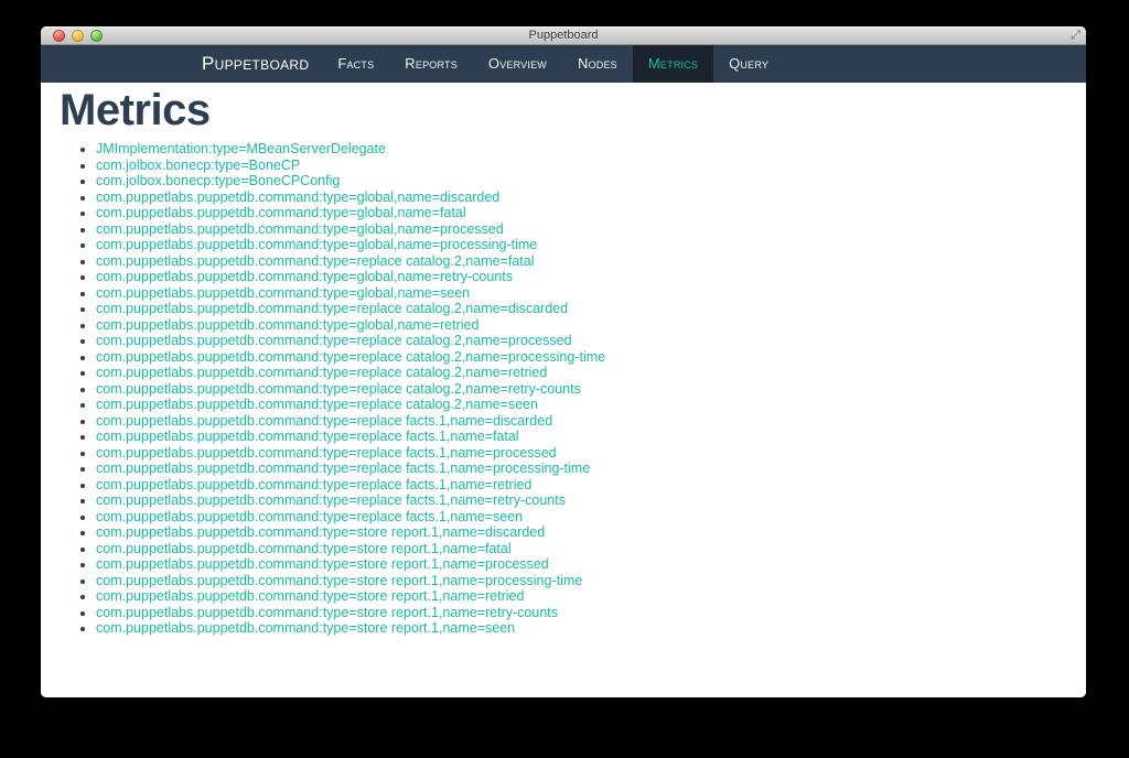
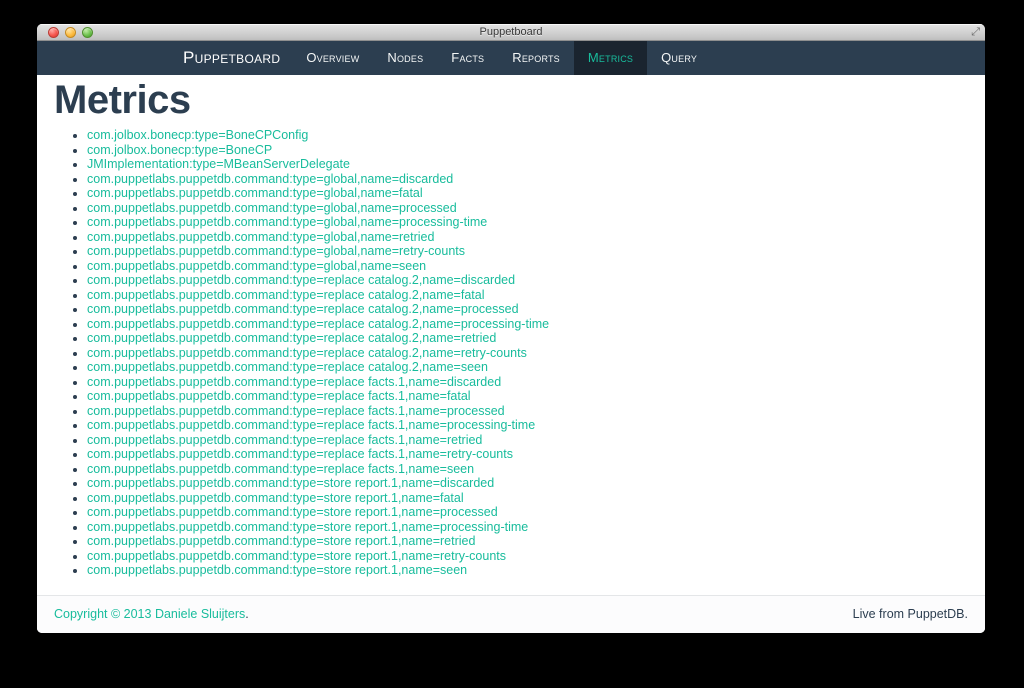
  Puppetboard
  ⤢
  Puppetboard
- Facts
+ Overview
- Reports
+ Nodes
- Overview
+ Facts
- Nodes
+ Reports
  Metrics
  Query
  Metrics
- JMImplementation:type=MBeanServerDelegate
+ com.jolbox.bonecp:type=BoneCPConfig
  com.jolbox.bonecp:type=BoneCP
- com.jolbox.bonecp:type=BoneCPConfig
+ JMImplementation:type=MBeanServerDelegate
  com.puppetlabs.puppetdb.command:type=global,name=discarded
  com.puppetlabs.puppetdb.command:type=global,name=fatal
  com.puppetlabs.puppetdb.command:type=global,name=processed
  com.puppetlabs.puppetdb.command:type=global,name=processing-time
- com.puppetlabs.puppetdb.command:type=replace catalog.2,name=fatal
+ com.puppetlabs.puppetdb.command:type=global,name=retried
  com.puppetlabs.puppetdb.command:type=global,name=retry-counts
  com.puppetlabs.puppetdb.command:type=global,name=seen
  com.puppetlabs.puppetdb.command:type=replace catalog.2,name=discarded
- com.puppetlabs.puppetdb.command:type=global,name=retried
+ com.puppetlabs.puppetdb.command:type=replace catalog.2,name=fatal
  com.puppetlabs.puppetdb.command:type=replace catalog.2,name=processed
  com.puppetlabs.puppetdb.command:type=replace catalog.2,name=processing-time
  com.puppetlabs.puppetdb.command:type=replace catalog.2,name=retried
  com.puppetlabs.puppetdb.command:type=replace catalog.2,name=retry-counts
  com.puppetlabs.puppetdb.command:type=replace catalog.2,name=seen
  com.puppetlabs.puppetdb.command:type=replace facts.1,name=discarded
  com.puppetlabs.puppetdb.command:type=replace facts.1,name=fatal
  com.puppetlabs.puppetdb.command:type=replace facts.1,name=processed
  com.puppetlabs.puppetdb.command:type=replace facts.1,name=processing-time
  com.puppetlabs.puppetdb.command:type=replace facts.1,name=retried
  com.puppetlabs.puppetdb.command:type=replace facts.1,name=retry-counts
  com.puppetlabs.puppetdb.command:type=replace facts.1,name=seen
  com.puppetlabs.puppetdb.command:type=store report.1,name=discarded
  com.puppetlabs.puppetdb.command:type=store report.1,name=fatal
  com.puppetlabs.puppetdb.command:type=store report.1,name=processed
  com.puppetlabs.puppetdb.command:type=store report.1,name=processing-time
  com.puppetlabs.puppetdb.command:type=store report.1,name=retried
  com.puppetlabs.puppetdb.command:type=store report.1,name=retry-counts
  com.puppetlabs.puppetdb.command:type=store report.1,name=seen
+ Copyright © 2013 Daniele Sluijters.
+ Live from PuppetDB.
